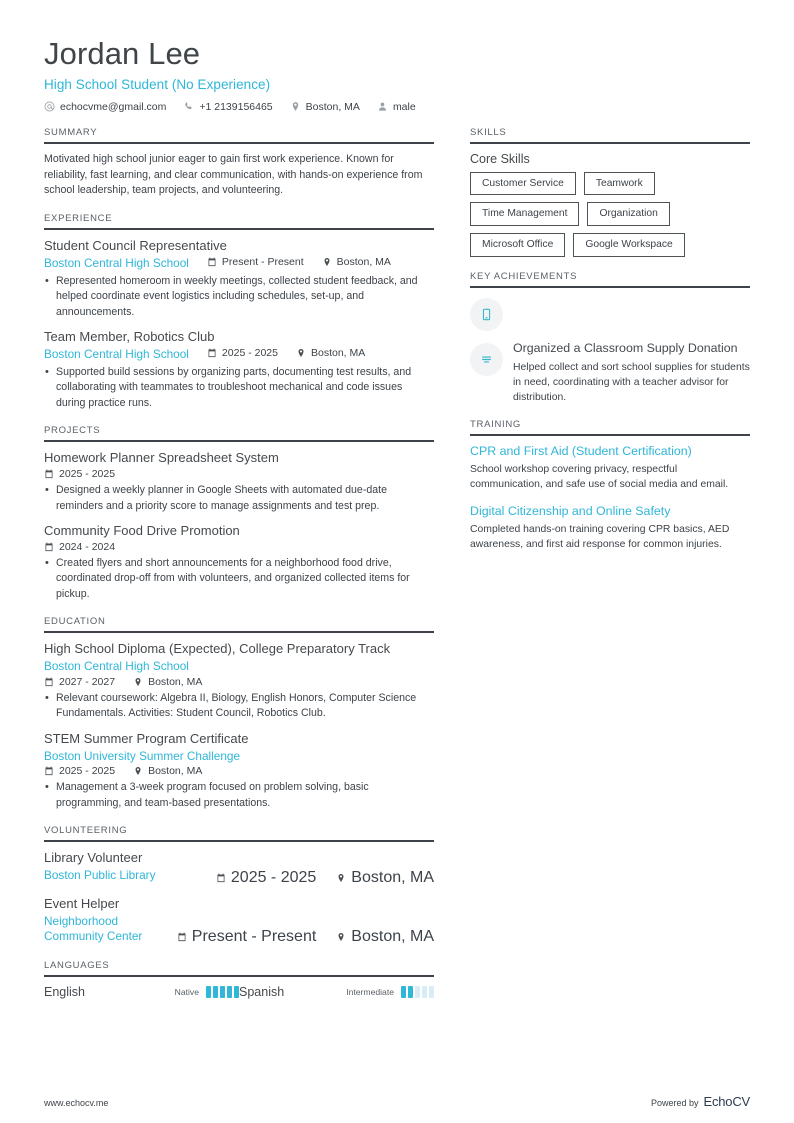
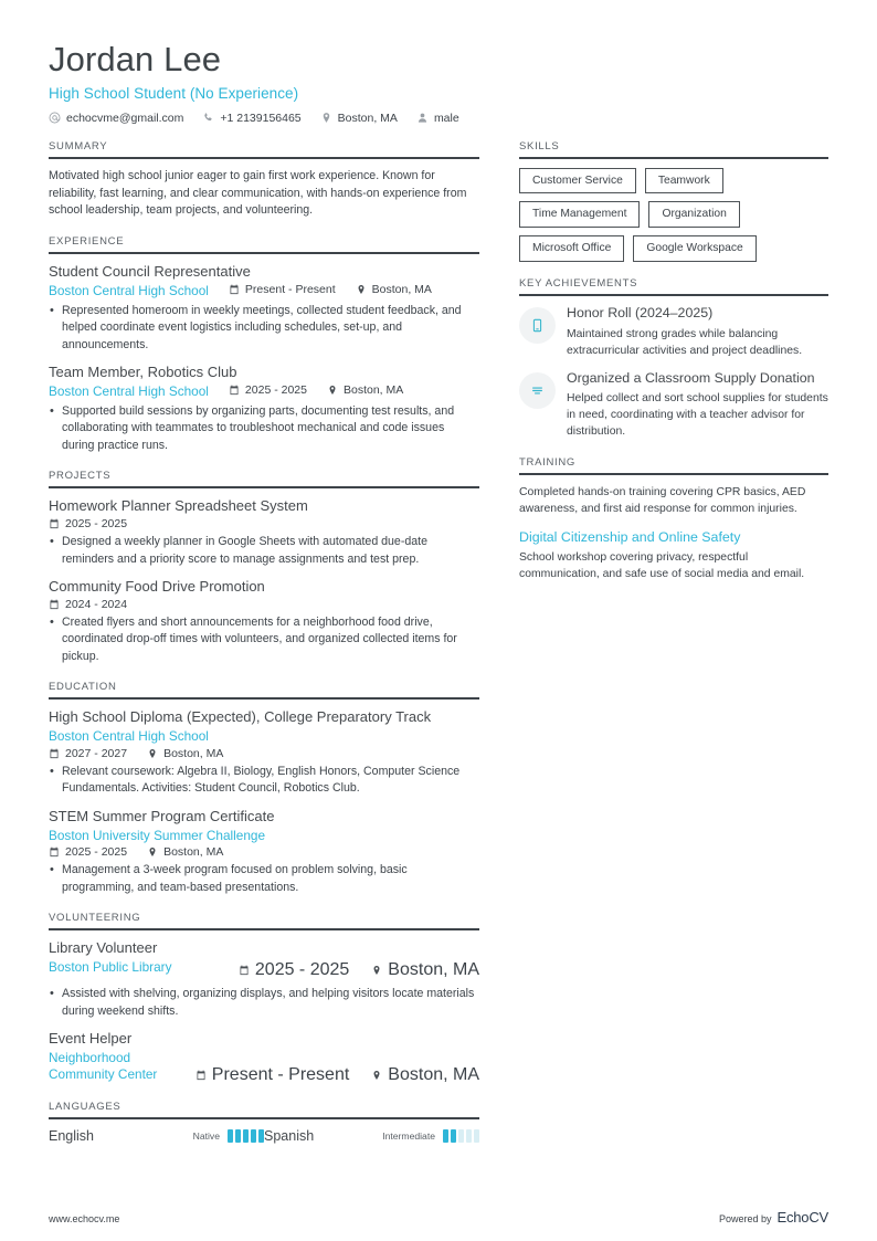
  Jordan Lee
  High School Student (No Experience)
  echocvme@gmail.com
  +1 2139156465
  Boston, MA
  male
  SUMMARY
  Motivated high school junior eager to gain first work experience. Known for reliability, fast learning, and clear communication, with hands-on experience from school leadership, team projects, and volunteering.
  EXPERIENCE
  Student Council Representative
  Boston Central High School
  Present - Present
  Boston, MA
  Represented homeroom in weekly meetings, collected student feedback, and helped coordinate event logistics including schedules, set-up, and announcements.
  Team Member, Robotics Club
  Boston Central High School
  2025 - 2025
  Boston, MA
  Supported build sessions by organizing parts, documenting test results, and collaborating with teammates to troubleshoot mechanical and code issues during practice runs.
  PROJECTS
  Homework Planner Spreadsheet System
  2025 - 2025
  Designed a weekly planner in Google Sheets with automated due-date reminders and a priority score to manage assignments and test prep.
  Community Food Drive Promotion
  2024 - 2024
- Created flyers and short announcements for a neighborhood food drive, coordinated drop-off from with volunteers, and organized collected items for pickup.
+ Created flyers and short announcements for a neighborhood food drive, coordinated drop-off times with volunteers, and organized collected items for pickup.
  EDUCATION
  High School Diploma (Expected), College Preparatory Track
  Boston Central High School
  2027 - 2027
  Boston, MA
  Relevant coursework: Algebra II, Biology, English Honors, Computer Science Fundamentals. Activities: Student Council, Robotics Club.
  STEM Summer Program Certificate
  Boston University Summer Challenge
  2025 - 2025
  Boston, MA
  Management a 3-week program focused on problem solving, basic programming, and team-based presentations.
  VOLUNTEERING
  Library Volunteer
  Boston Public Library
  2025 - 2025
  Boston, MA
+ Assisted with shelving, organizing displays, and helping visitors locate materials during weekend shifts.
  Event Helper
  Neighborhood Community Center
  Present - Present
  Boston, MA
  LANGUAGES
  English
  Native
  Spanish
  Intermediate
  SKILLS
- Core Skills
  Customer Service
  Teamwork
  Time Management
  Organization
  Microsoft Office
  Google Workspace
  KEY ACHIEVEMENTS
+ Honor Roll (2024–2025)
+ Maintained strong grades while balancing extracurricular activities and project deadlines.
  Organized a Classroom Supply Donation
  Helped collect and sort school supplies for students in need, coordinating with a teacher advisor for distribution.
  TRAINING
- CPR and First Aid (Student Certification)
- School workshop covering privacy, respectful communication, and safe use of social media and email.
+ Completed hands-on training covering CPR basics, AED awareness, and first aid response for common injuries.
  Digital Citizenship and Online Safety
- Completed hands-on training covering CPR basics, AED awareness, and first aid response for common injuries.
+ School workshop covering privacy, respectful communication, and safe use of social media and email.
  www.echocv.me
  Powered by
  EchoCV
